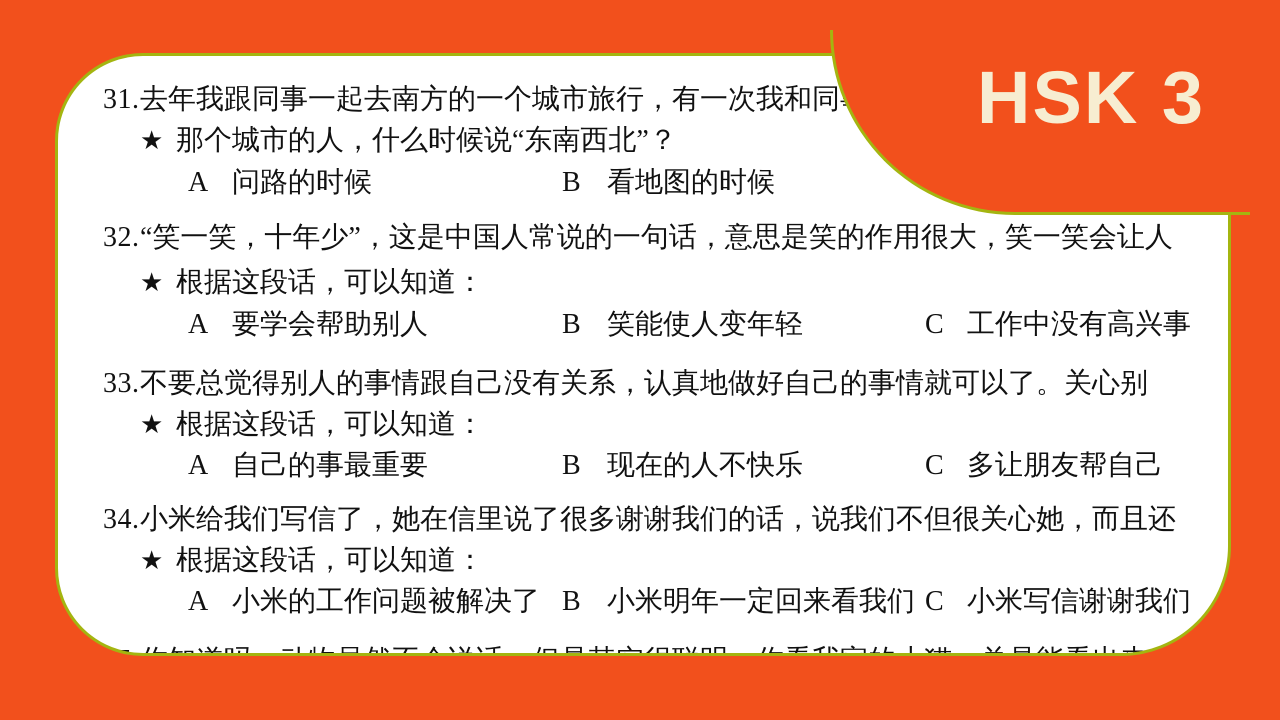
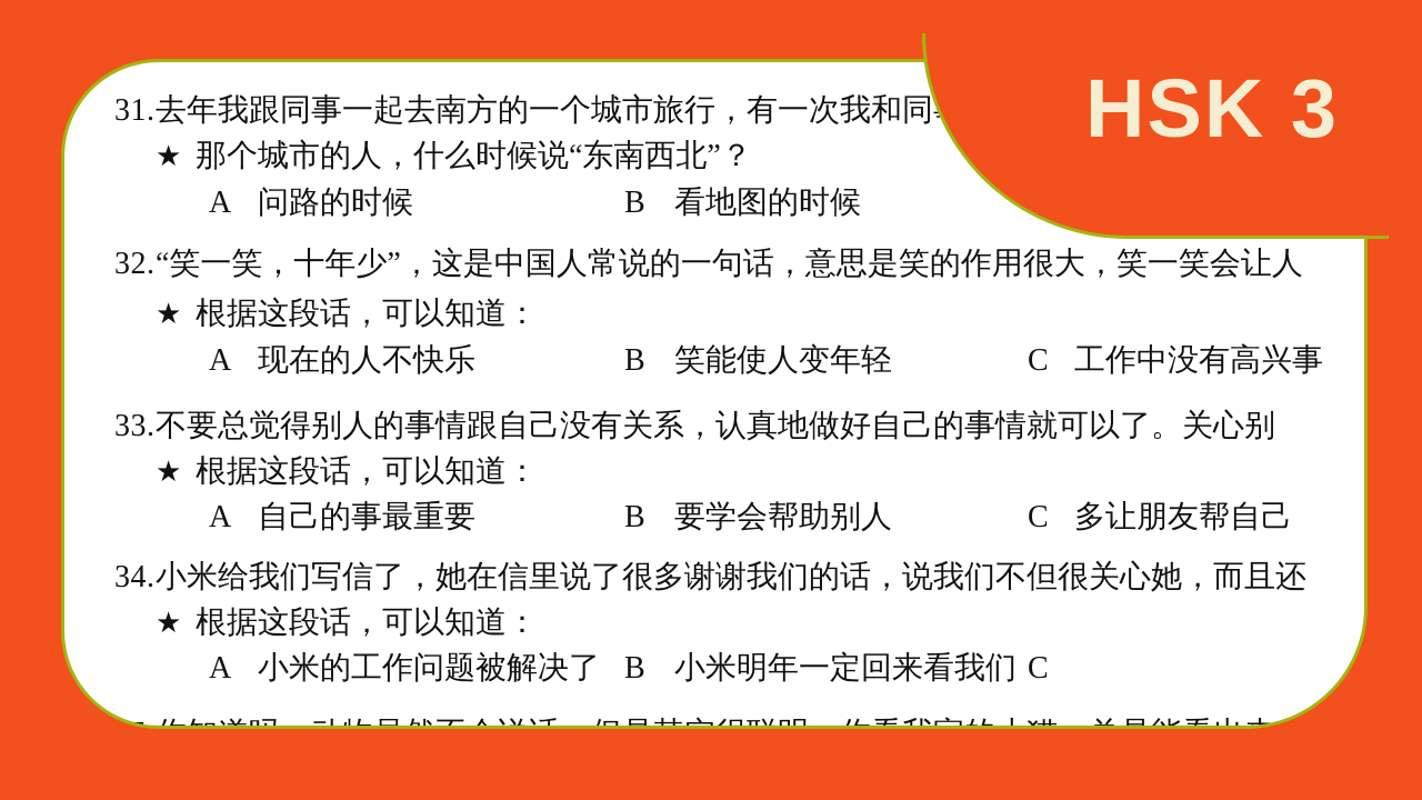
  31.
  去年我跟同事一起去南方的一个城市旅行，有一次我和同
  ★
  那个城市的人，什么时候说“东南西北”？
  A
  问路的时候
  B
  看地图的时候
  32.
  “笑一笑，十年少”，这是中国人常说的一句话，意思是笑的作用很大，笑一笑会让人
  ★
  根据这段话，可以知道：
  A
- 要学会帮助别人
+ 现在的人不快乐
  B
  笑能使人变年轻
  C
  工作中没有高兴事
  33.
  不要总觉得别人的事情跟自己没有关系，认真地做好自己的事情就可以了。关心别
  ★
  根据这段话，可以知道：
  A
  自己的事最重要
  B
- 现在的人不快乐
+ 要学会帮助别人
  C
  多让朋友帮自己
  34.
  小米给我们写信了，她在信里说了很多谢谢我们的话，说我们不但很关心她，而且还
  ★
  根据这段话，可以知道：
  A
  小米的工作问题被解决了
  B
  小米明年一定回来看我们
  C
- 小米写信谢谢我们
  HSK 3
